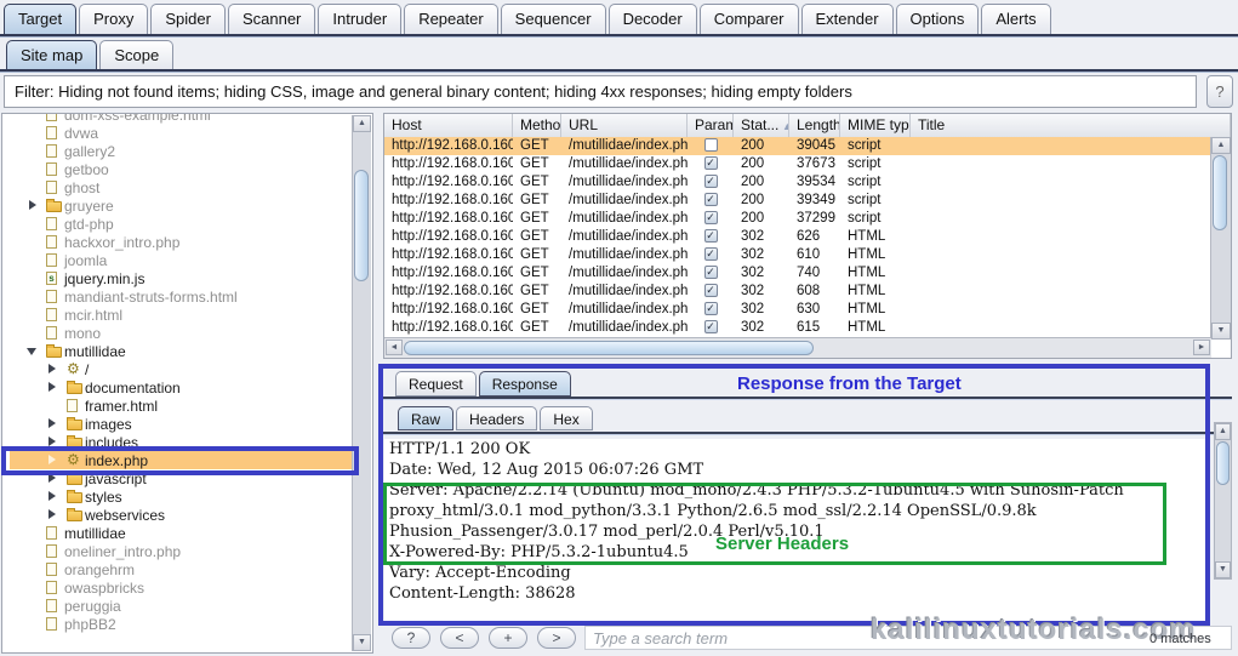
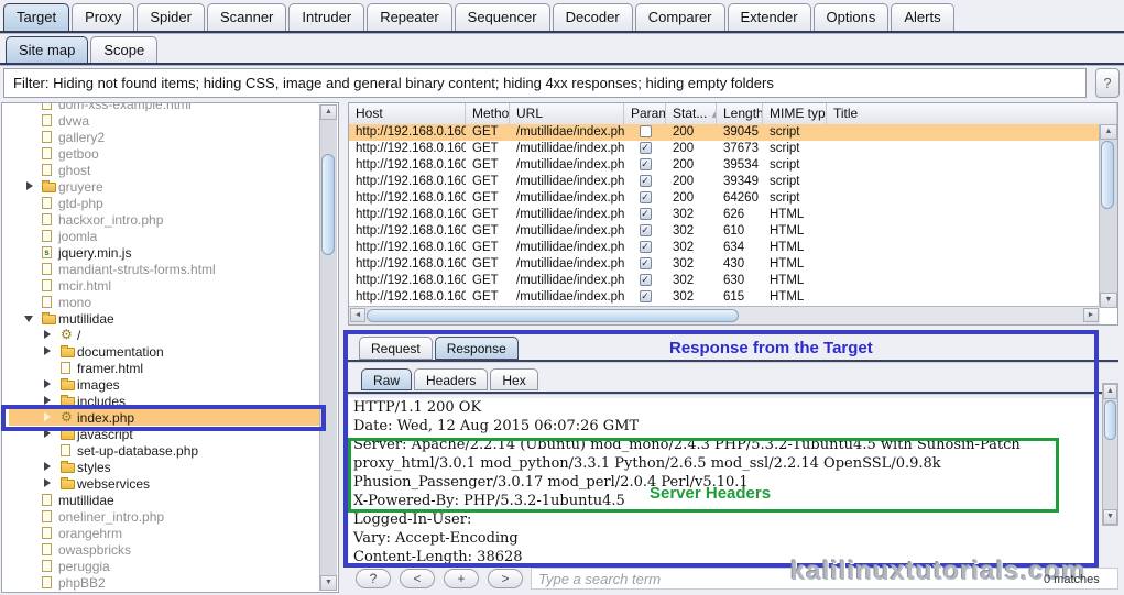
  Target
  Proxy
  Spider
  Scanner
  Intruder
  Repeater
  Sequencer
  Decoder
  Comparer
  Extender
  Options
  Alerts
  Site map
  Scope
  Filter: Hiding not found items; hiding CSS, image and general binary content; hiding 4xx responses; hiding empty folders
  ?
  dom-xss-example.html
  dvwa
  gallery2
  getboo
  ghost
  gruyere
  gtd-php
  hackxor_intro.php
  joomla
  s
  jquery.min.js
  mandiant-struts-forms.html
  mcir.html
  mono
  mutillidae
  ⚙
  /
  documentation
  framer.html
  images
  includes
  ⚙
  index.php
  javascript
+ set-up-database.php
  styles
  webservices
  mutillidae
  oneliner_intro.php
  orangehrm
  owaspbricks
  peruggia
  phpBB2
  Host
  Metho
  URL
  Param
  Stat... ▲
  Length
  MIME typ
  Title
  http://192.168.0.160
  GET
  /mutillidae/index.ph
  200
  39045
  script
  http://192.168.0.160
  GET
  /mutillidae/index.ph
  ✓
  200
  37673
  script
  http://192.168.0.160
  GET
  /mutillidae/index.ph
  ✓
  200
  39534
  script
  http://192.168.0.160
  GET
  /mutillidae/index.ph
  ✓
  200
  39349
  script
  http://192.168.0.160
  GET
  /mutillidae/index.ph
  ✓
  200
- 37299
+ 64260
  script
  http://192.168.0.160
  GET
  /mutillidae/index.ph
  ✓
  302
  626
  HTML
  http://192.168.0.160
  GET
  /mutillidae/index.ph
  ✓
  302
  610
  HTML
  http://192.168.0.160
  GET
  /mutillidae/index.ph
  ✓
  302
- 740
+ 634
  HTML
  http://192.168.0.160
  GET
  /mutillidae/index.ph
  ✓
  302
- 608
+ 430
  HTML
  http://192.168.0.160
  GET
  /mutillidae/index.ph
  ✓
  302
  630
  HTML
  http://192.168.0.160
  GET
  /mutillidae/index.ph
  ✓
  302
  615
  HTML
  Request
  Response
  Response from the Target
  Raw
  Headers
  Hex
  HTTP/1.1 200 OK
  Date: Wed, 12 Aug 2015 06:07:26 GMT
  Server: Apache/2.2.14 (Ubuntu) mod_mono/2.4.3 PHP/5.3.2-1ubuntu4.5 with Suhosin-Patch
  proxy_html/3.0.1 mod_python/3.3.1 Python/2.6.5 mod_ssl/2.2.14 OpenSSL/0.9.8k
  Phusion_Passenger/3.0.17 mod_perl/2.0.4 Perl/v5.10.1
  X-Powered-By: PHP/5.3.2-1ubuntu4.5
+ Logged-In-User:
  Vary: Accept-Encoding
  Content-Length: 38628
  Server Headers
  ?
  <
  +
  >
  Type a search term
  0 matches
  kalilinuxtutorials.com
